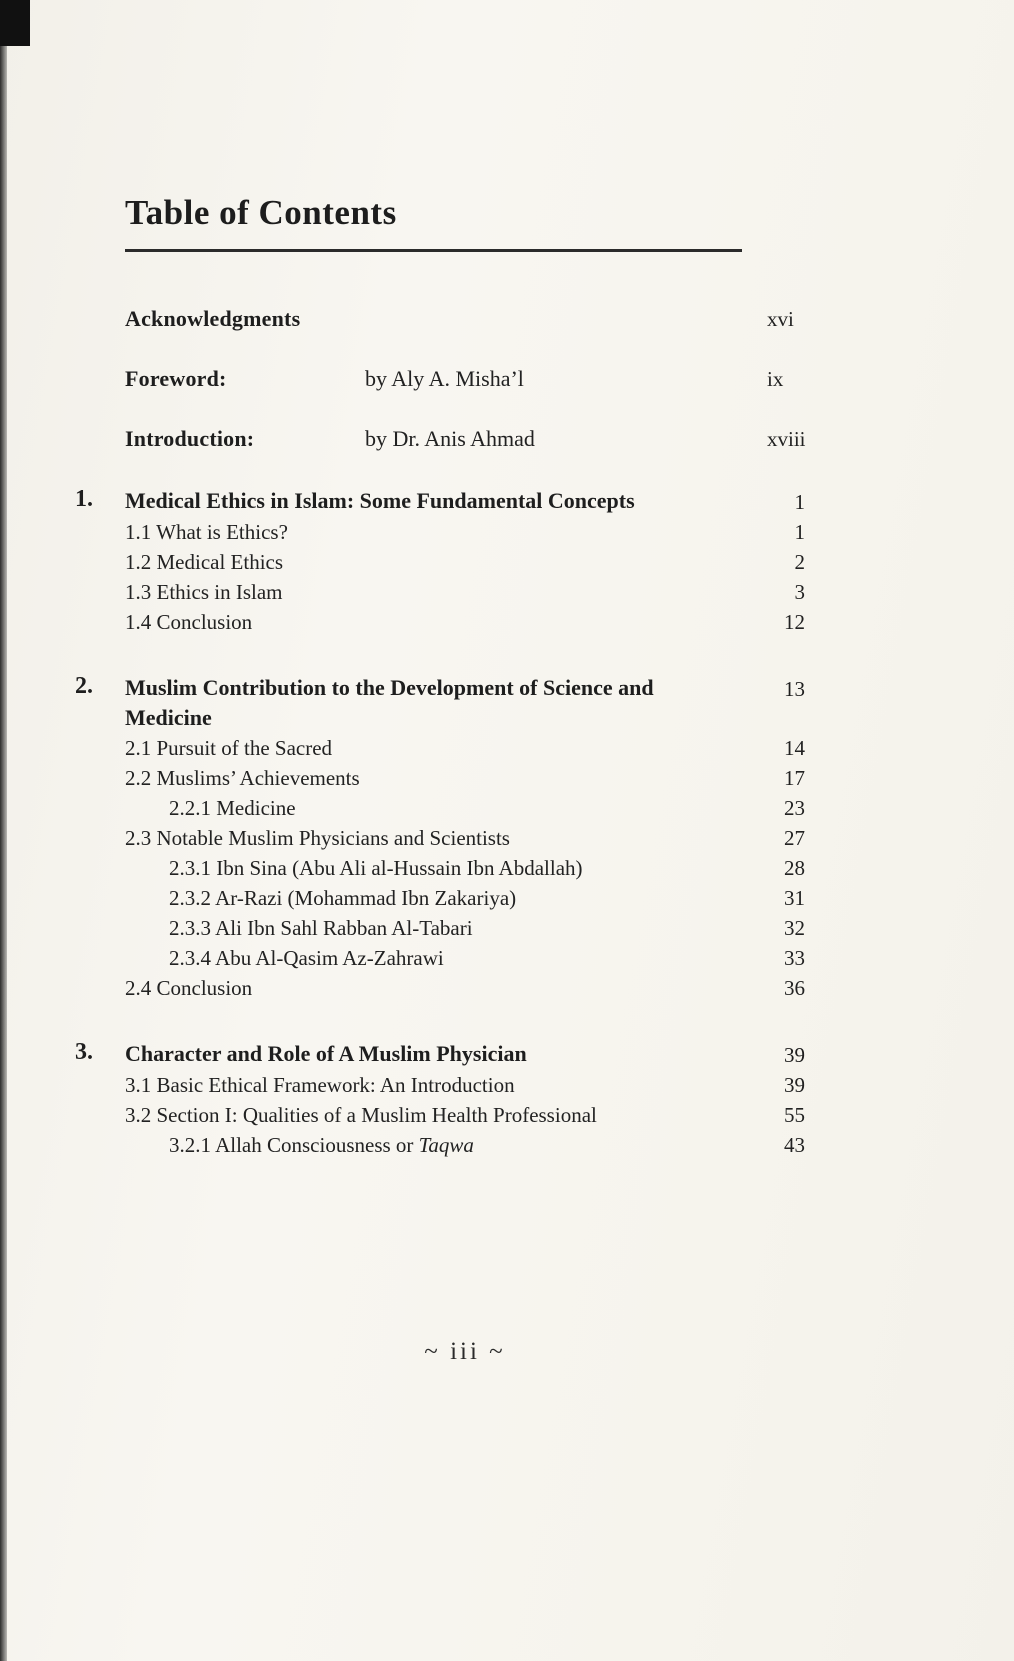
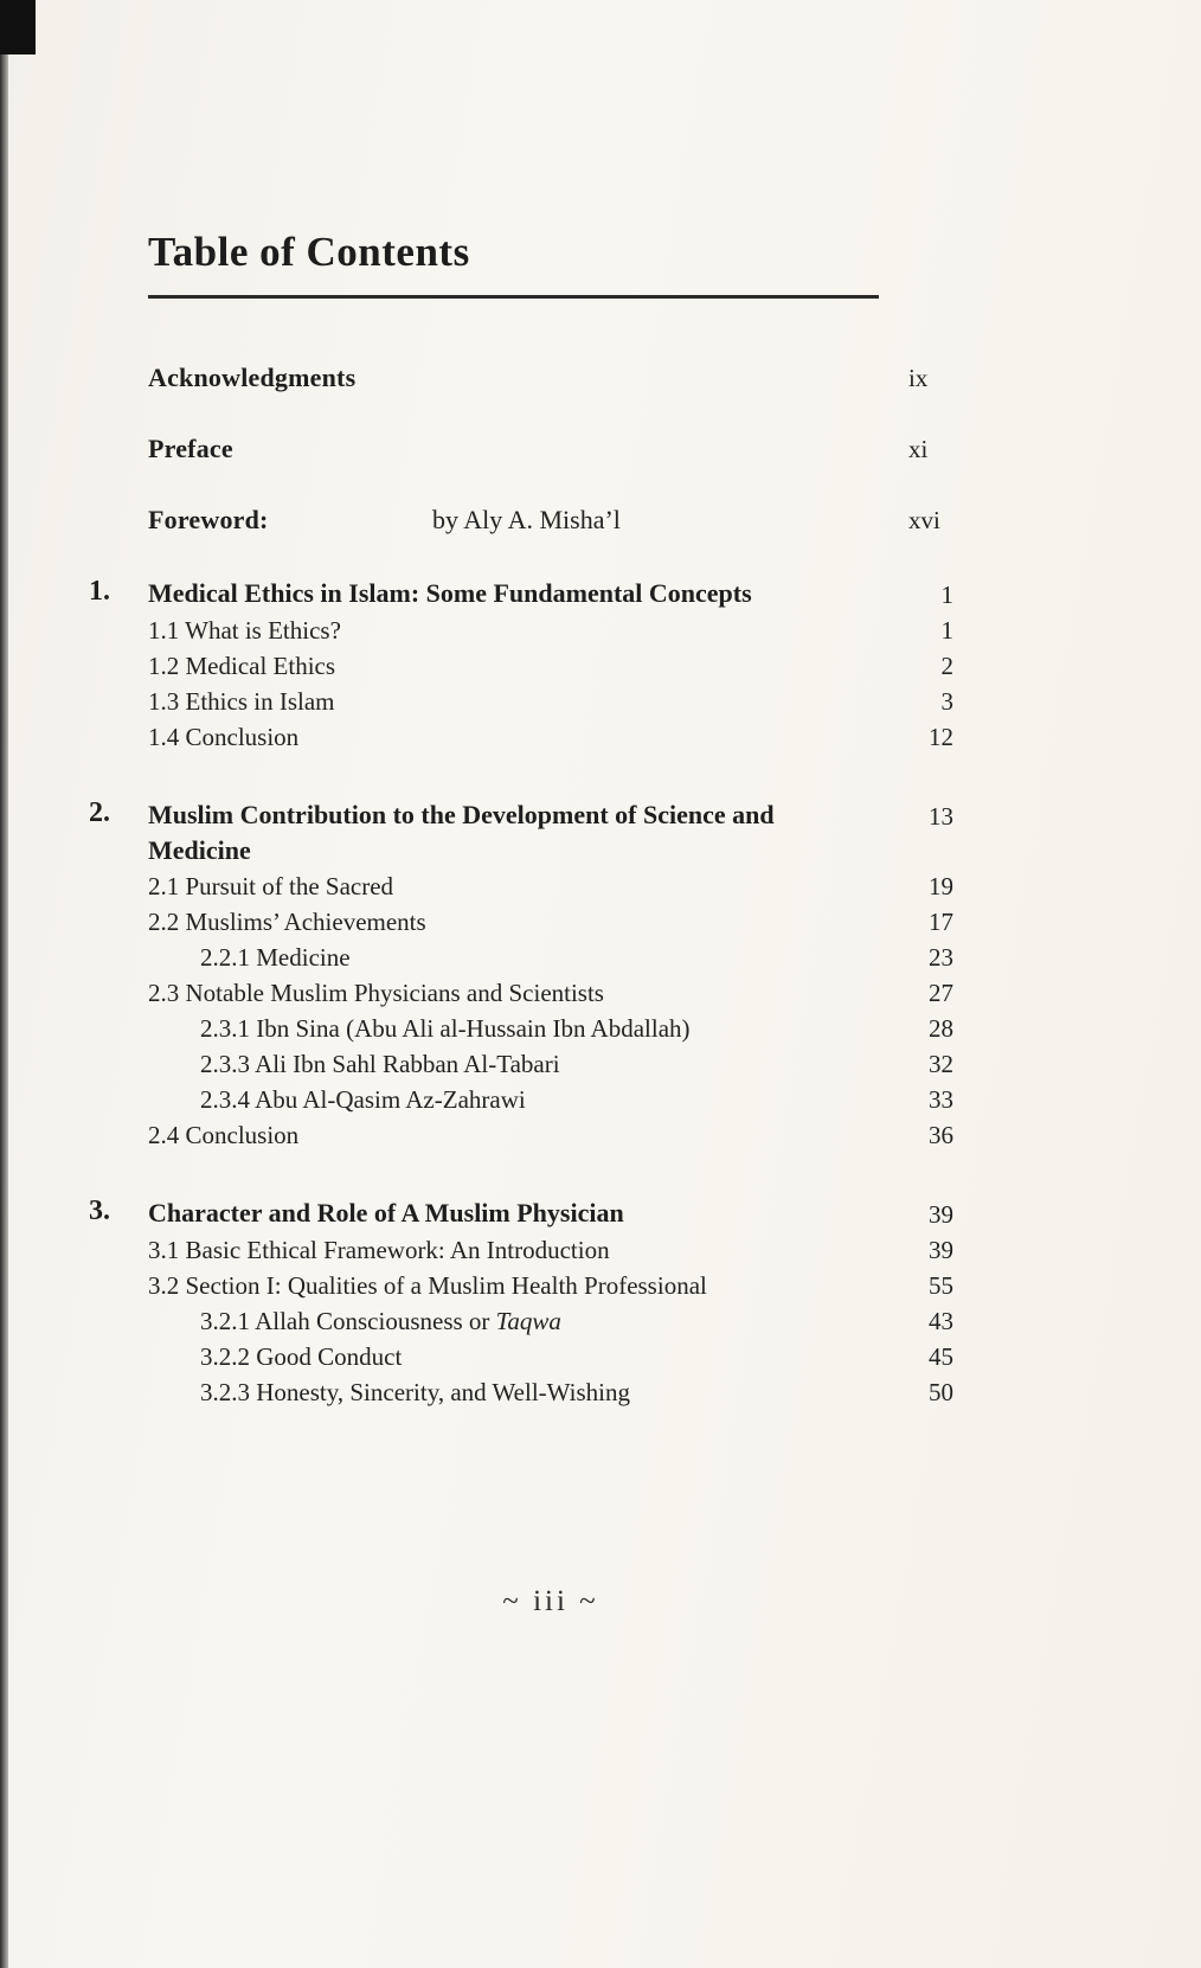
  Table of Contents
  Acknowledgments
- xvi
+ ix
+ Preface
+ xi
  Foreword:
  by Aly A. Misha’l
- ix
+ xvi
- Introduction:
- by Dr. Anis Ahmad
- xviii
  1.
  Medical Ethics in Islam: Some Fundamental Concepts
  1
  1.1 What is Ethics?
  1
  1.2 Medical Ethics
  2
  1.3 Ethics in Islam
  3
  1.4 Conclusion
  12
  2.
  Muslim Contribution to the Development of Science and Medicine
  13
  2.1 Pursuit of the Sacred
- 14
+ 19
  2.2 Muslims’ Achievements
  17
  2.2.1 Medicine
  23
  2.3 Notable Muslim Physicians and Scientists
  27
  2.3.1 Ibn Sina (Abu Ali al-Hussain Ibn Abdallah)
  28
- 2.3.2 Ar-Razi (Mohammad Ibn Zakariya)
- 31
  2.3.3 Ali Ibn Sahl Rabban Al-Tabari
  32
  2.3.4 Abu Al-Qasim Az-Zahrawi
  33
  2.4 Conclusion
  36
  3.
  Character and Role of A Muslim Physician
  39
  3.1 Basic Ethical Framework: An Introduction
  39
  3.2 Section I: Qualities of a Muslim Health Professional
  55
  3.2.1 Allah Consciousness or Taqwa
  43
+ 3.2.2 Good Conduct
+ 45
+ 3.2.3 Honesty, Sincerity, and Well-Wishing
+ 50
  ~ iii ~
